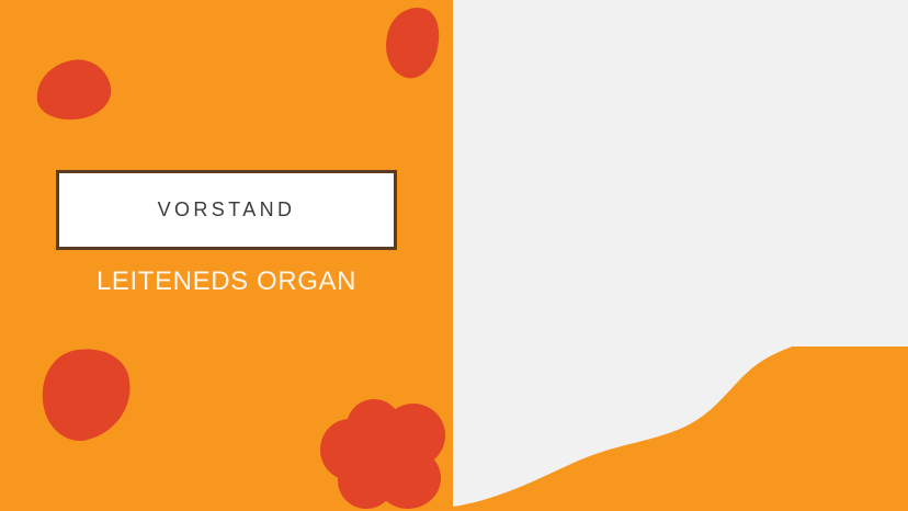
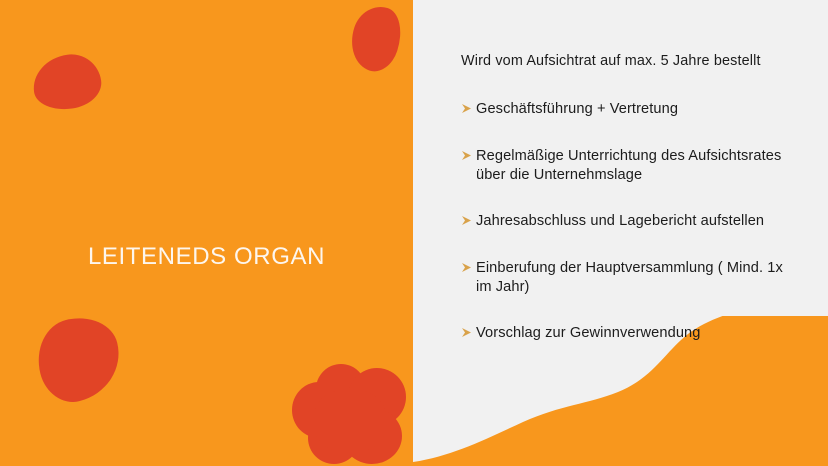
- VORSTAND
  LEITENEDS ORGAN
+ Wird vom Aufsichtrat auf max. 5 Jahre bestellt
+ Geschäftsführung + Vertretung
+ Regelmäßige Unterrichtung des Aufsichtsrates über die Unternehmslage
+ Jahresabschluss und Lagebericht aufstellen
+ Einberufung der Hauptversammlung ( Mind. 1x im Jahr)
+ Vorschlag zur Gewinnverwendung
